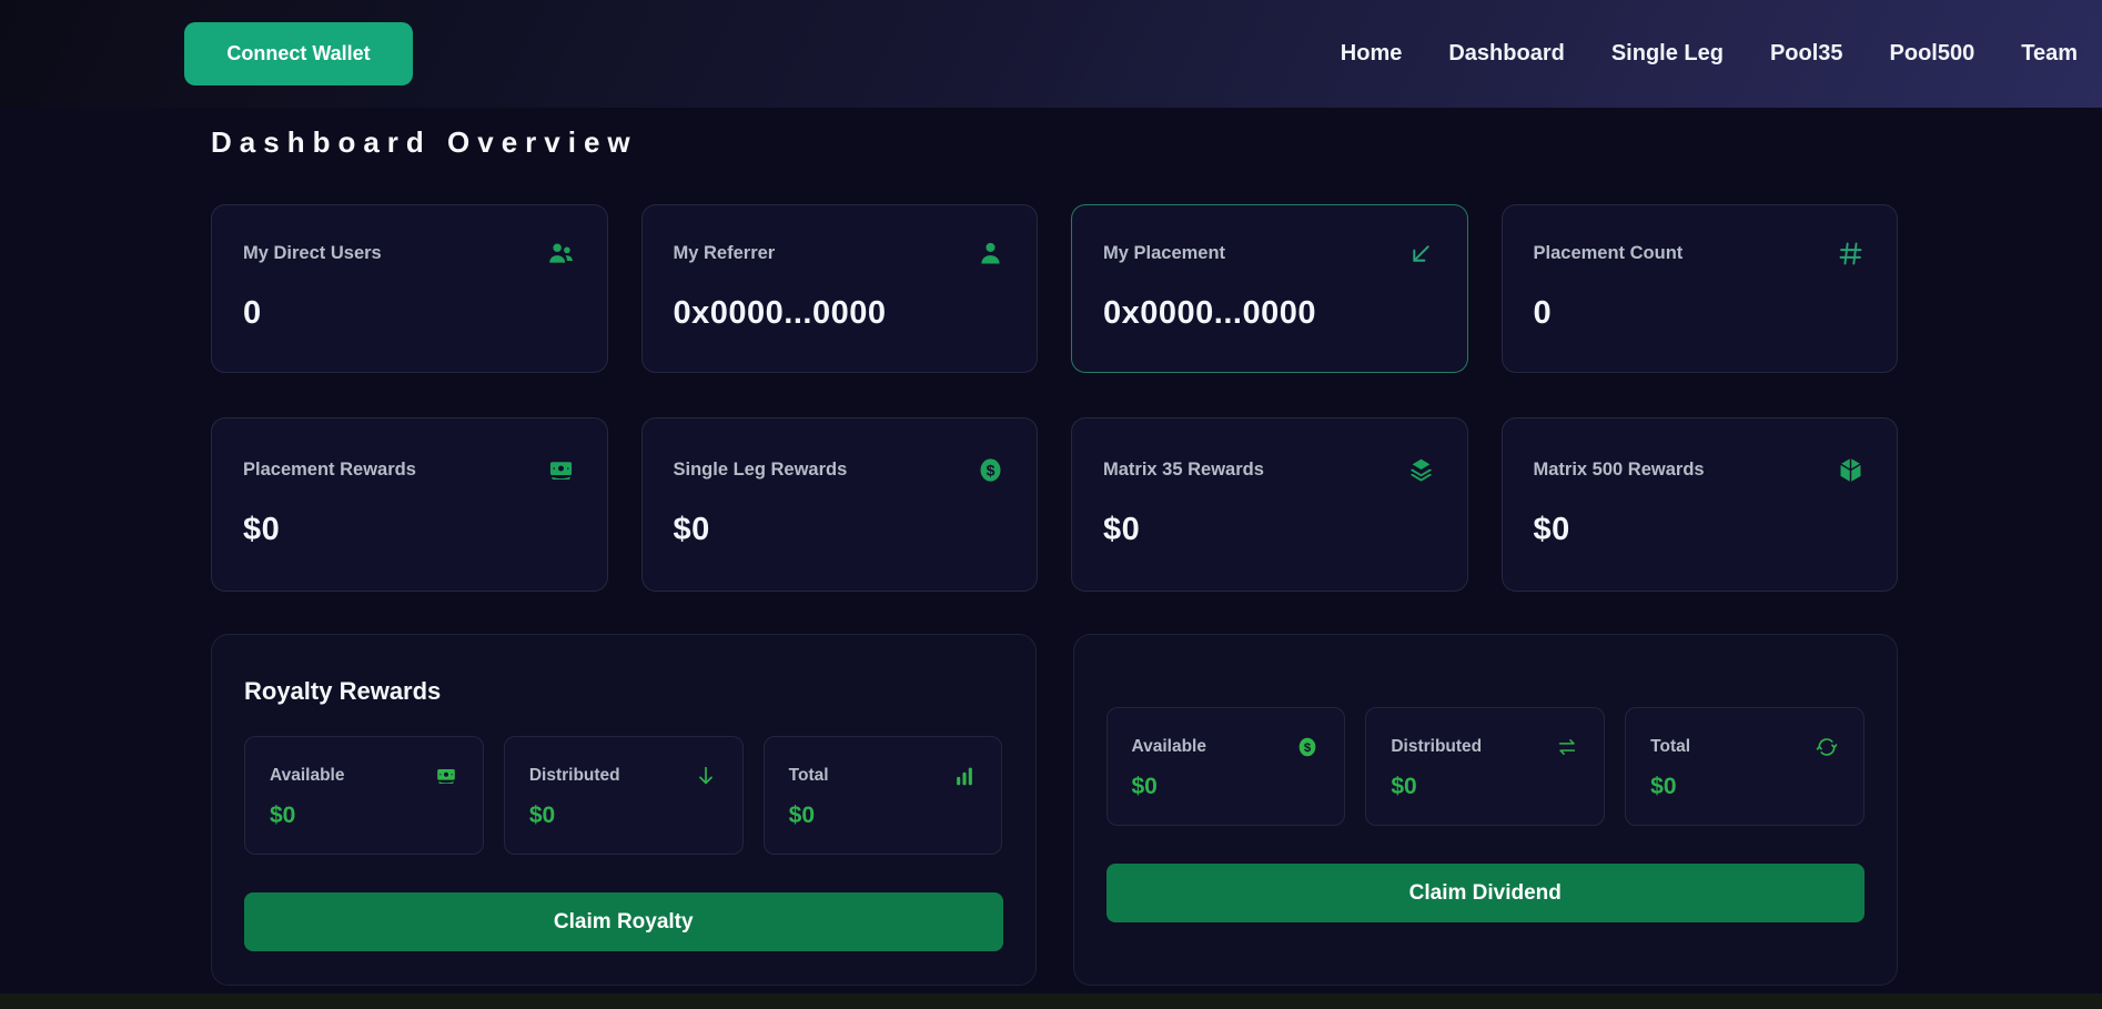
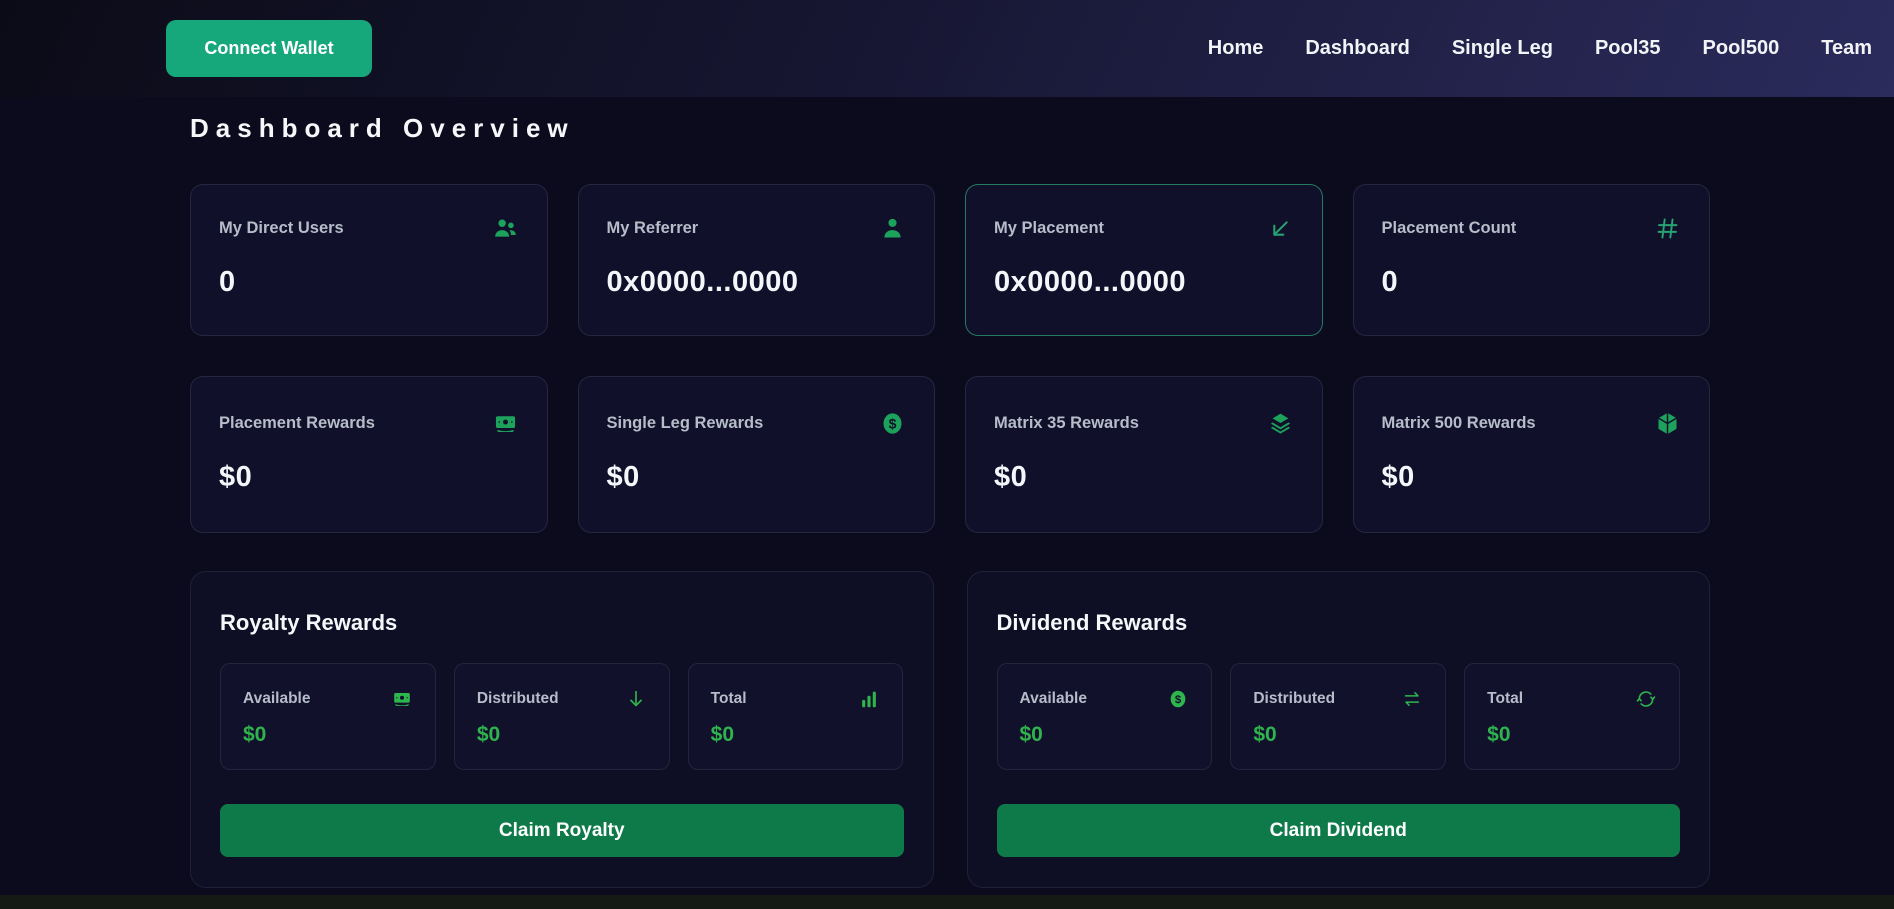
  Connect Wallet
  Home
  Dashboard
  Single Leg
  Pool35
  Pool500
  Team
  Dashboard Overview
  My Direct Users
  0
  My Referrer
  0x0000...0000
  My Placement
  0x0000...0000
  Placement Count
  0
  Placement Rewards
  $0
  $
  Single Leg Rewards
  $0
  Matrix 35 Rewards
  $0
  Matrix 500 Rewards
  $0
  Royalty Rewards
  Available
  $0
  Distributed
  $0
  Total
  $0
  Claim Royalty
+ Dividend Rewards
  Available
  $
  $0
  Distributed
  $0
  Total
  $0
  Claim Dividend
